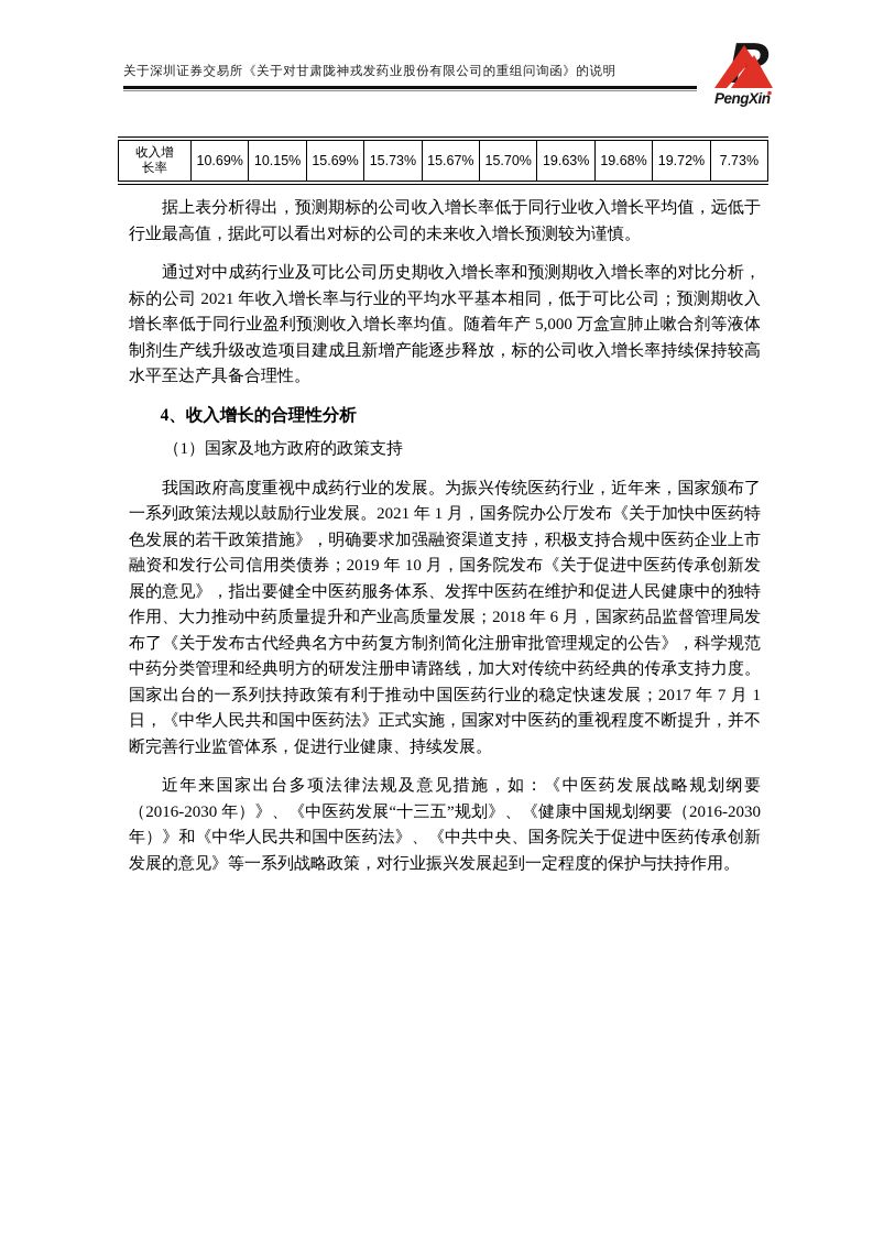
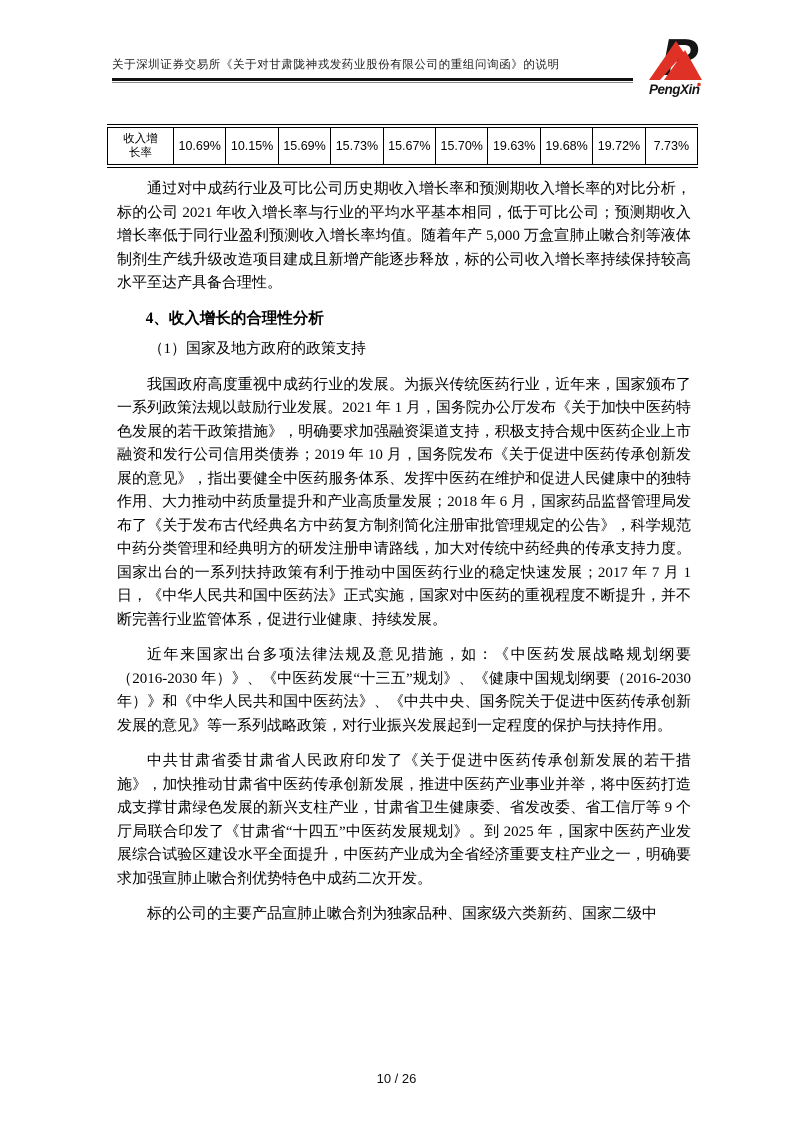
  关于深圳证券交易所《关于对甘肃陇神戎发药业股份有限公司的重组问询函》的说明
  PengXin
  收入增
  长率
  10.69%
  10.15%
  15.69%
  15.73%
  15.67%
  15.70%
  19.63%
  19.68%
  19.72%
  7.73%
- 据上表分析得出，预测期标的公司收入增长率低于同行业收入增长平均值，远低于行业最高值，据此可以看出对标的公司的未来收入增长预测较为谨慎。
  通过对中成药行业及可比公司历史期收入增长率和预测期收入增长率的对比分析，标的公司 2021 年收入增长率与行业的平均水平基本相同，低于可比公司；预测期收入增长率低于同行业盈利预测收入增长率均值。随着年产 5,000 万盒宣肺止嗽合剂等液体制剂生产线升级改造项目建成且新增产能逐步释放，标的公司收入增长率持续保持较高水平至达产具备合理性。
  4、收入增长的合理性分析
  （1）国家及地方政府的政策支持
  我国政府高度重视中成药行业的发展。为振兴传统医药行业，近年来，国家颁布了一系列政策法规以鼓励行业发展。2021 年 1 月，国务院办公厅发布《关于加快中医药特色发展的若干政策措施》，明确要求加强融资渠道支持，积极支持合规中医药企业上市融资和发行公司信用类债券；2019 年 10 月，国务院发布《关于促进中医药传承创新发展的意见》，指出要健全中医药服务体系、发挥中医药在维护和促进人民健康中的独特作用、大力推动中药质量提升和产业高质量发展；2018 年 6 月，国家药品监督管理局发布了《关于发布古代经典名方中药复方制剂简化注册审批管理规定的公告》，科学规范中药分类管理和经典明方的研发注册申请路线，加大对传统中药经典的传承支持力度。国家出台的一系列扶持政策有利于推动中国医药行业的稳定快速发展；2017 年 7 月 1 日，《中华人民共和国中医药法》正式实施，国家对中医药的重视程度不断提升，并不断完善行业监管体系，促进行业健康、持续发展。
  近年来国家出台多项法律法规及意见措施，如：《中医药发展战略规划纲要（2016-2030 年）》、《中医药发展“十三五”规划》、《健康中国规划纲要（2016-2030年）》和《中华人民共和国中医药法》、《中共中央、国务院关于促进中医药传承创新发展的意见》等一系列战略政策，对行业振兴发展起到一定程度的保护与扶持作用。
+ 中共甘肃省委甘肃省人民政府印发了《关于促进中医药传承创新发展的若干措施》，加快推动甘肃省中医药传承创新发展，推进中医药产业事业并举，将中医药打造成支撑甘肃绿色发展的新兴支柱产业，甘肃省卫生健康委、省发改委、省工信厅等 9 个厅局联合印发了《甘肃省“十四五”中医药发展规划》。到 2025 年，国家中医药产业发展综合试验区建设水平全面提升，中医药产业成为全省经济重要支柱产业之一，明确要求加强宣肺止嗽合剂优势特色中成药二次开发。
+ 标的公司的主要产品宣肺止嗽合剂为独家品种、国家级六类新药、国家二级中
+ 10 / 26
